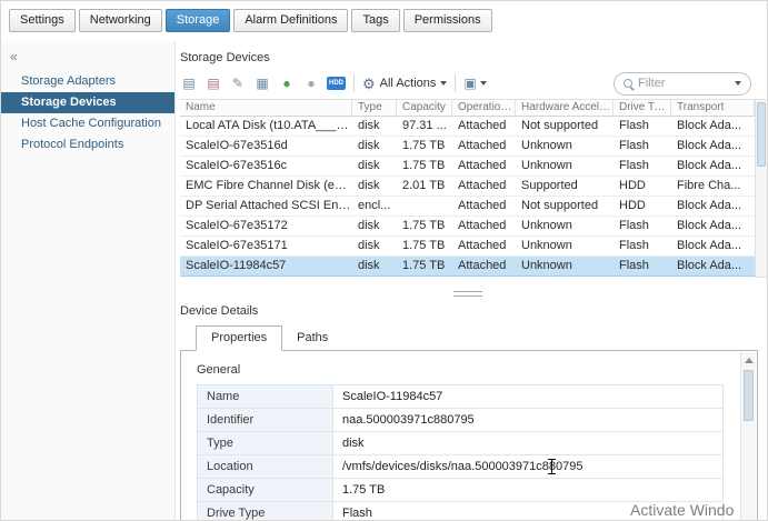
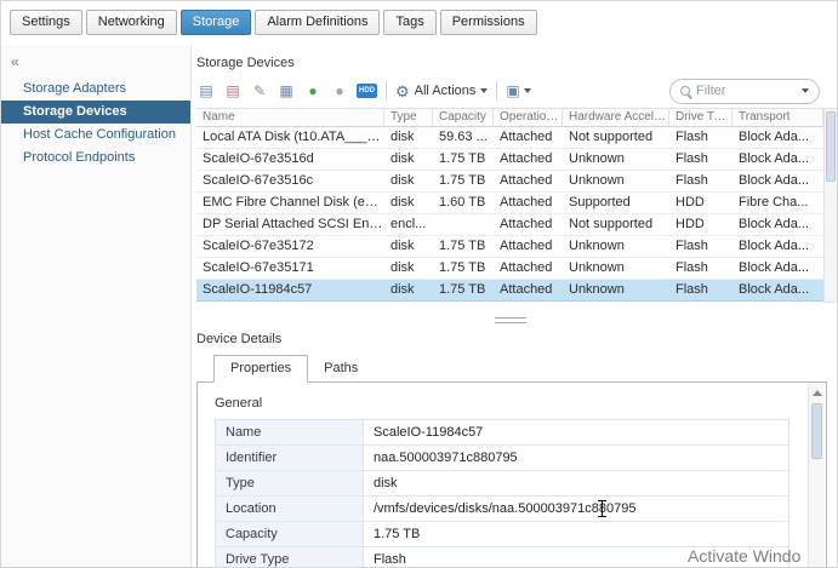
  Settings
  Networking
  Storage
  Alarm Definitions
  Tags
  Permissions
  «
  Storage Adapters
  Storage Devices
  Host Cache Configuration
  Protocol Endpoints
  Storage Devices
  ▤
  ▤
  ✎
  ▦
  ●
  ●
  ⚙
  All Actions
  ▣
  Filter
  Name
  Type
  Capacity
  Operational
  Hardware Acceler..
  Drive Type
  Transport
  Local ATA Disk (t10.ATA_____
  disk
- 97.31 ...
+ 59.63 ...
  Attached
  Not supported
  Flash
  Block Ada...
  ScaleIO-67e3516d
  disk
  1.75 TB
  Attached
  Unknown
  Flash
  Block Ada...
  ScaleIO-67e3516c
  disk
  1.75 TB
  Attached
  Unknown
  Flash
  Block Ada...
  EMC Fibre Channel Disk (eui.4
  disk
- 2.01 TB
+ 1.60 TB
  Attached
  Supported
  HDD
  Fibre Cha...
  DP Serial Attached SCSI Enclo
  encl...
  Attached
  Not supported
  HDD
  Block Ada...
  ScaleIO-67e35172
  disk
  1.75 TB
  Attached
  Unknown
  Flash
  Block Ada...
  ScaleIO-67e35171
  disk
  1.75 TB
  Attached
  Unknown
  Flash
  Block Ada...
  ScaleIO-11984c57
  disk
  1.75 TB
  Attached
  Unknown
  Flash
  Block Ada...
  Device Details
  Properties
  Paths
  General
  Name
  ScaleIO-11984c57
  Identifier
  naa.500003971c880795
  Type
  disk
  Location
  /vmfs/devices/disks/naa.500003971c80795
  Capacity
  1.75 TB
  Drive Type
  Flash
  Activate Windo
